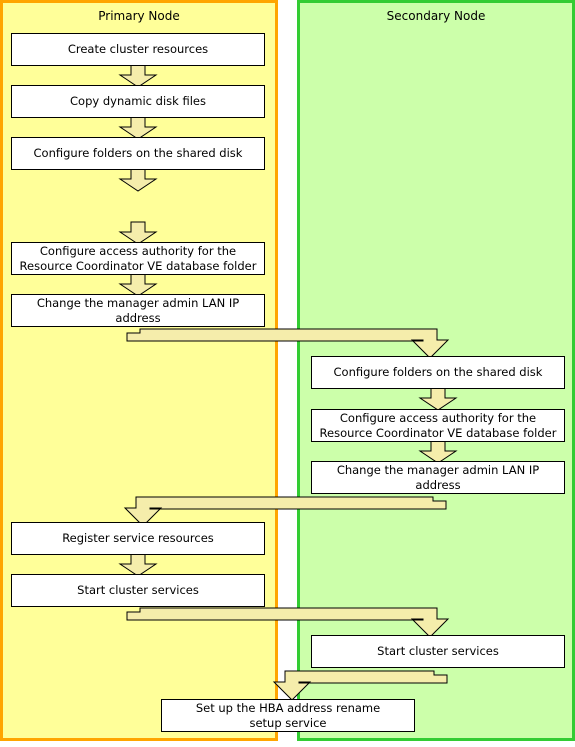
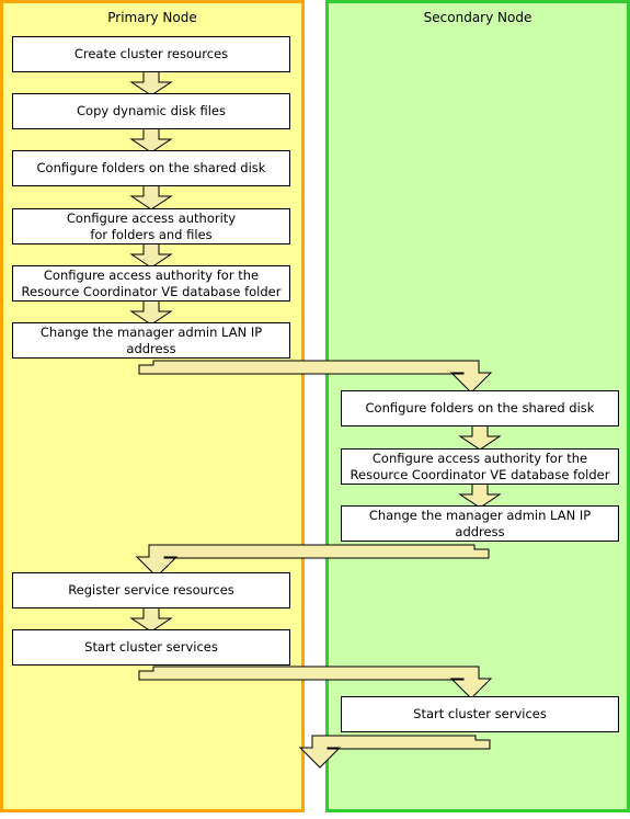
  Primary Node
  Secondary Node
  Create cluster resources
  Copy dynamic disk files
  Configure folders on the shared disk
+ Configure access authority
+ for folders and files
  Configure access authority for the
  Resource Coordinator VE database folder
  Change the manager admin LAN IP address
  Register service resources
  Start cluster services
  Configure folders on the shared disk
  Configure access authority for the
  Resource Coordinator VE database folder
  Change the manager admin LAN IP address
  Start cluster services
- Set up the HBA address rename
- setup service
